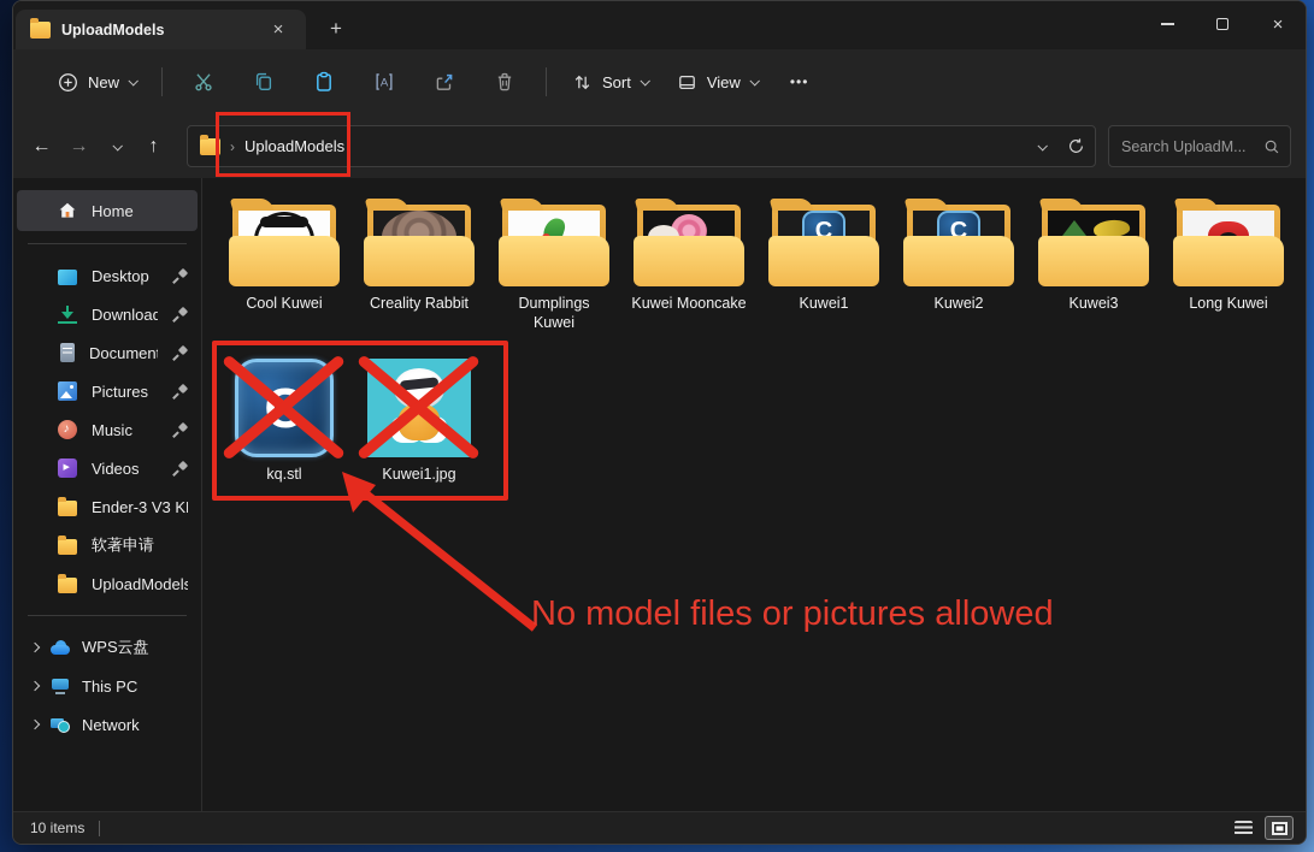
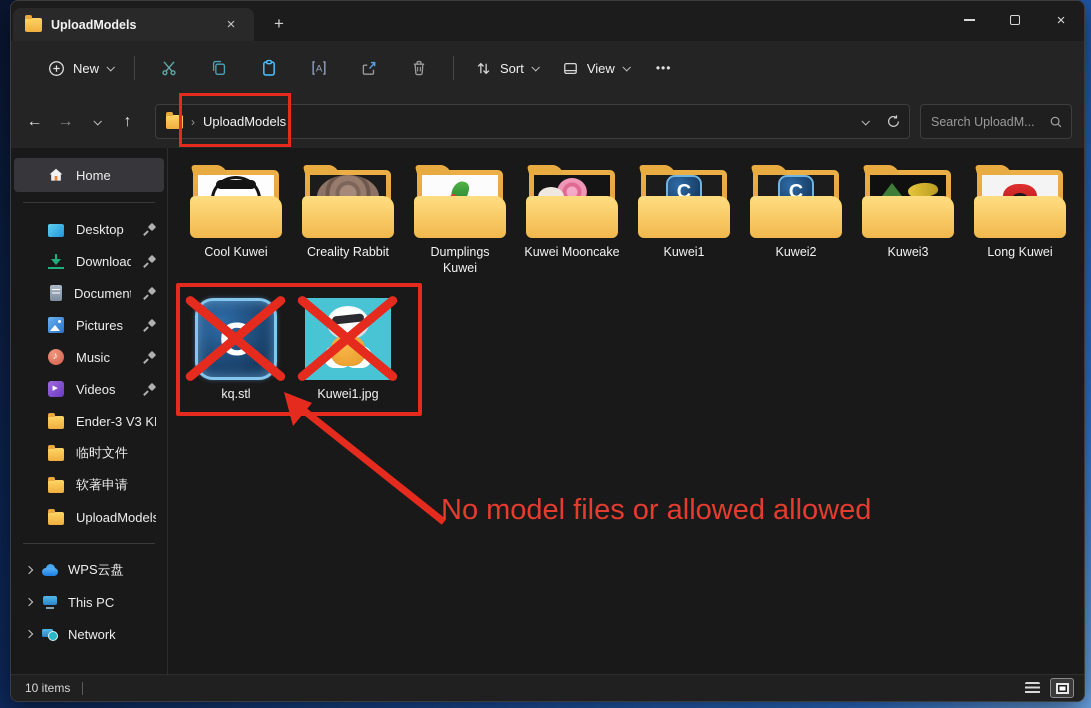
  UploadModels
  ×
  +
  ×
  New
  A
  Sort
  View
  •••
  ←
  →
  ↑
  ›
  UploadModels
  Search UploadM...
  Home
  Desktop
  Download
  Documen
  Pictures
  Music
  Videos
+ 临时文件
  软著申请
  UploadModels
  WPS云盘
  This PC
  Network
  Cool Kuwei
  Creality Rabbit
  Dumplings Kuwei
  Kuwei Mooncake
  C
  Kuwei1
  C
  Kuwei2
  Kuwei3
  Long Kuwei
  kq.stl
  Kuwei1.jpg
- No model files or pictures allowed
+ No model files or allowed allowed
  10 items
